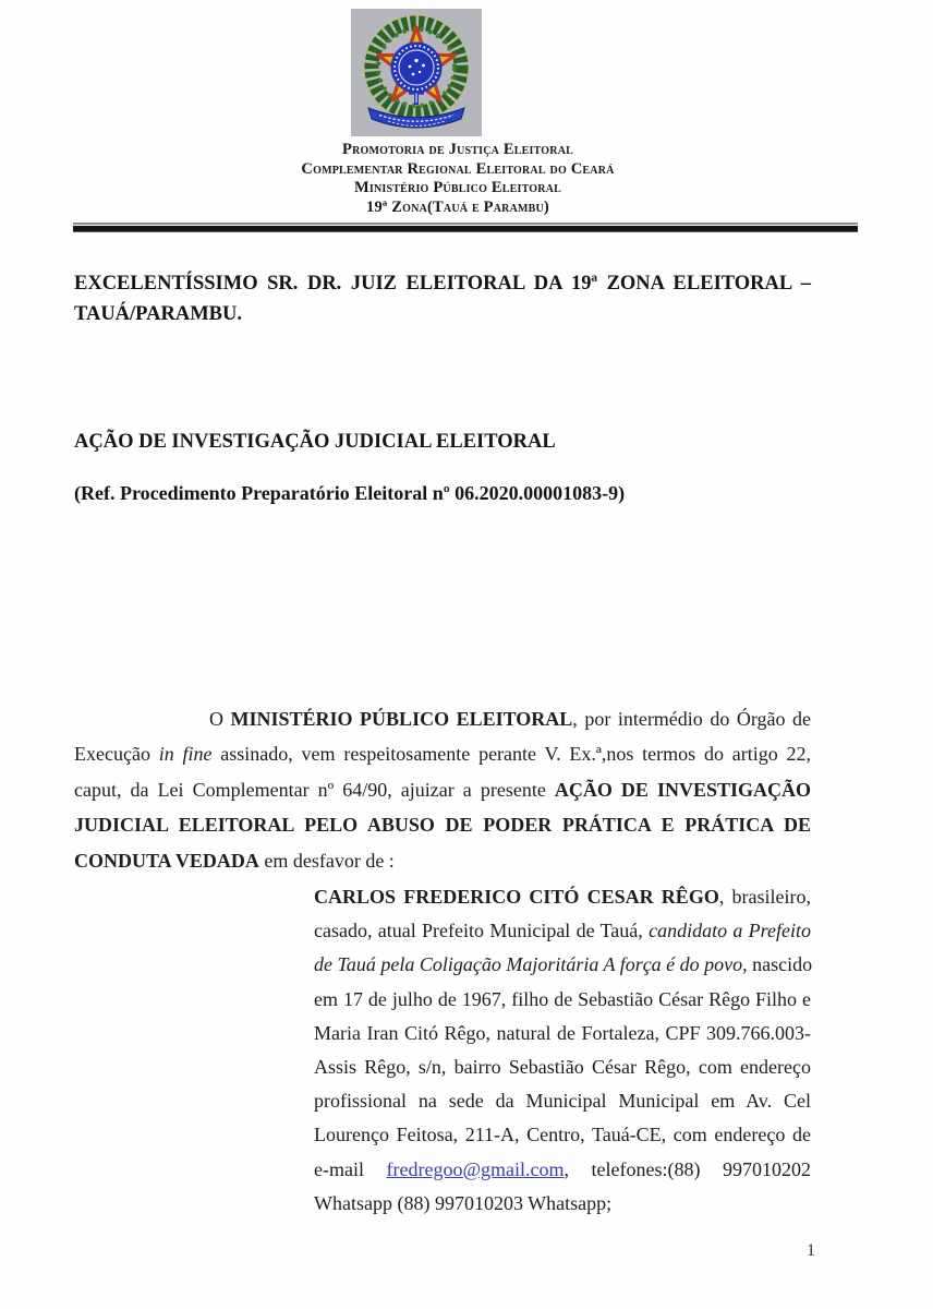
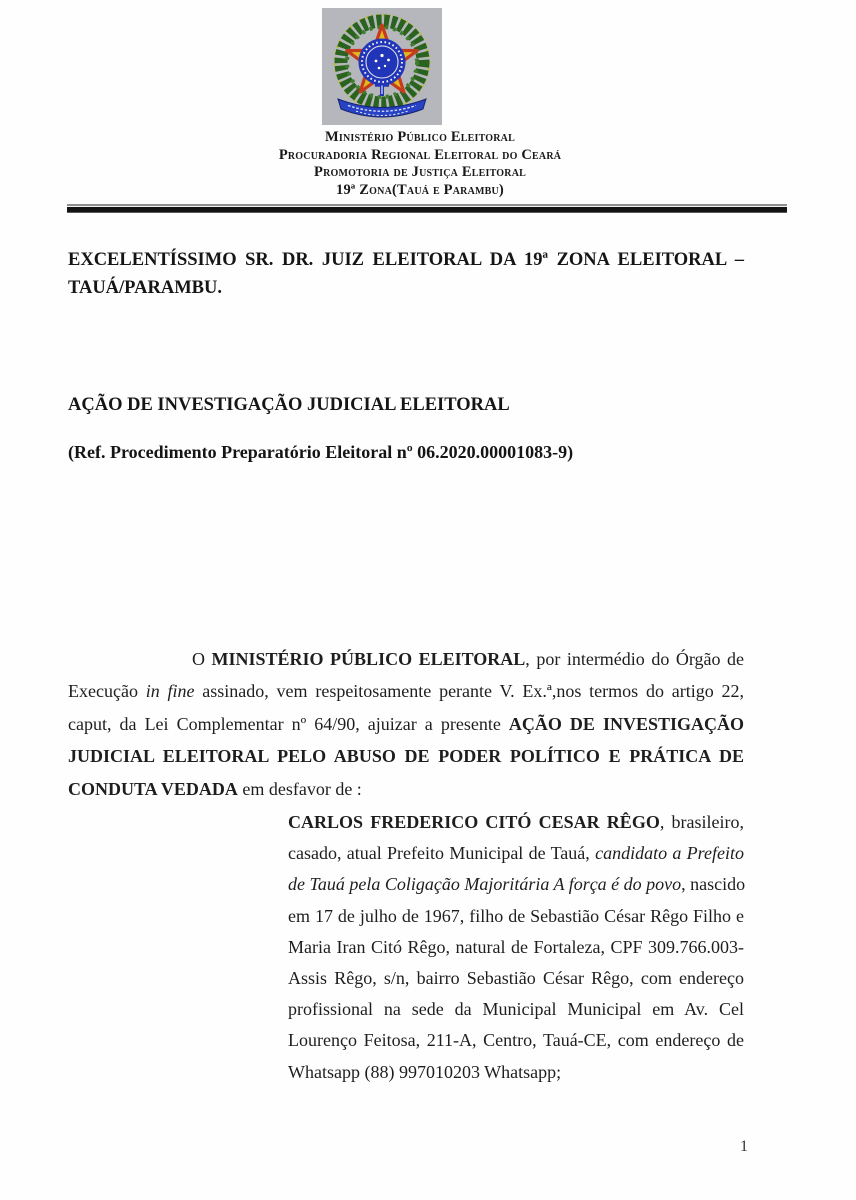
- Promotoria de Justiça Eleitoral
+ Ministério Público Eleitoral
- Complementar Regional Eleitoral do Ceará
+ Procuradoria Regional Eleitoral do Ceará
- Ministério Público Eleitoral
+ Promotoria de Justiça Eleitoral
  19ª Zona(Tauá e Parambu)
  EXCELENTÍSSIMO SR. DR. JUIZ ELEITORAL DA 19ª ZONA ELEITORAL –
  TAUÁ/PARAMBU.
  AÇÃO DE INVESTIGAÇÃO JUDICIAL ELEITORAL
  (Ref. Procedimento Preparatório Eleitoral nº 06.2020.00001083-9)
  O MINISTÉRIO PÚBLICO ELEITORAL, por intermédio do Órgão de
  Execução in fine assinado, vem respeitosamente perante V. Ex.ª,nos termos do artigo 22,
  caput, da Lei Complementar nº 64/90, ajuizar a presente AÇÃO DE INVESTIGAÇÃO
- JUDICIAL ELEITORAL PELO ABUSO DE PODER PRÁTICA E PRÁTICA DE
+ JUDICIAL ELEITORAL PELO ABUSO DE PODER POLÍTICO E PRÁTICA DE
  CONDUTA VEDADA em desfavor de :
  CARLOS FREDERICO CITÓ CESAR RÊGO, brasileiro,
  casado, atual Prefeito Municipal de Tauá, candidato a Prefeito
  de Tauá pela Coligação Majoritária A força é do povo, nascido
  em 17 de julho de 1967, filho de Sebastião César Rêgo Filho e
  Maria Iran Citó Rêgo, natural de Fortaleza, CPF 309.766.003-
  Assis Rêgo, s/n, bairro Sebastião César Rêgo, com endereço
  profissional na sede da Municipal Municipal em Av. Cel
  Lourenço Feitosa, 211-A, Centro, Tauá-CE, com endereço de
- e-mail fredregoo@gmail.com, telefones:(88) 997010202
  Whatsapp (88) 997010203 Whatsapp;
  1
